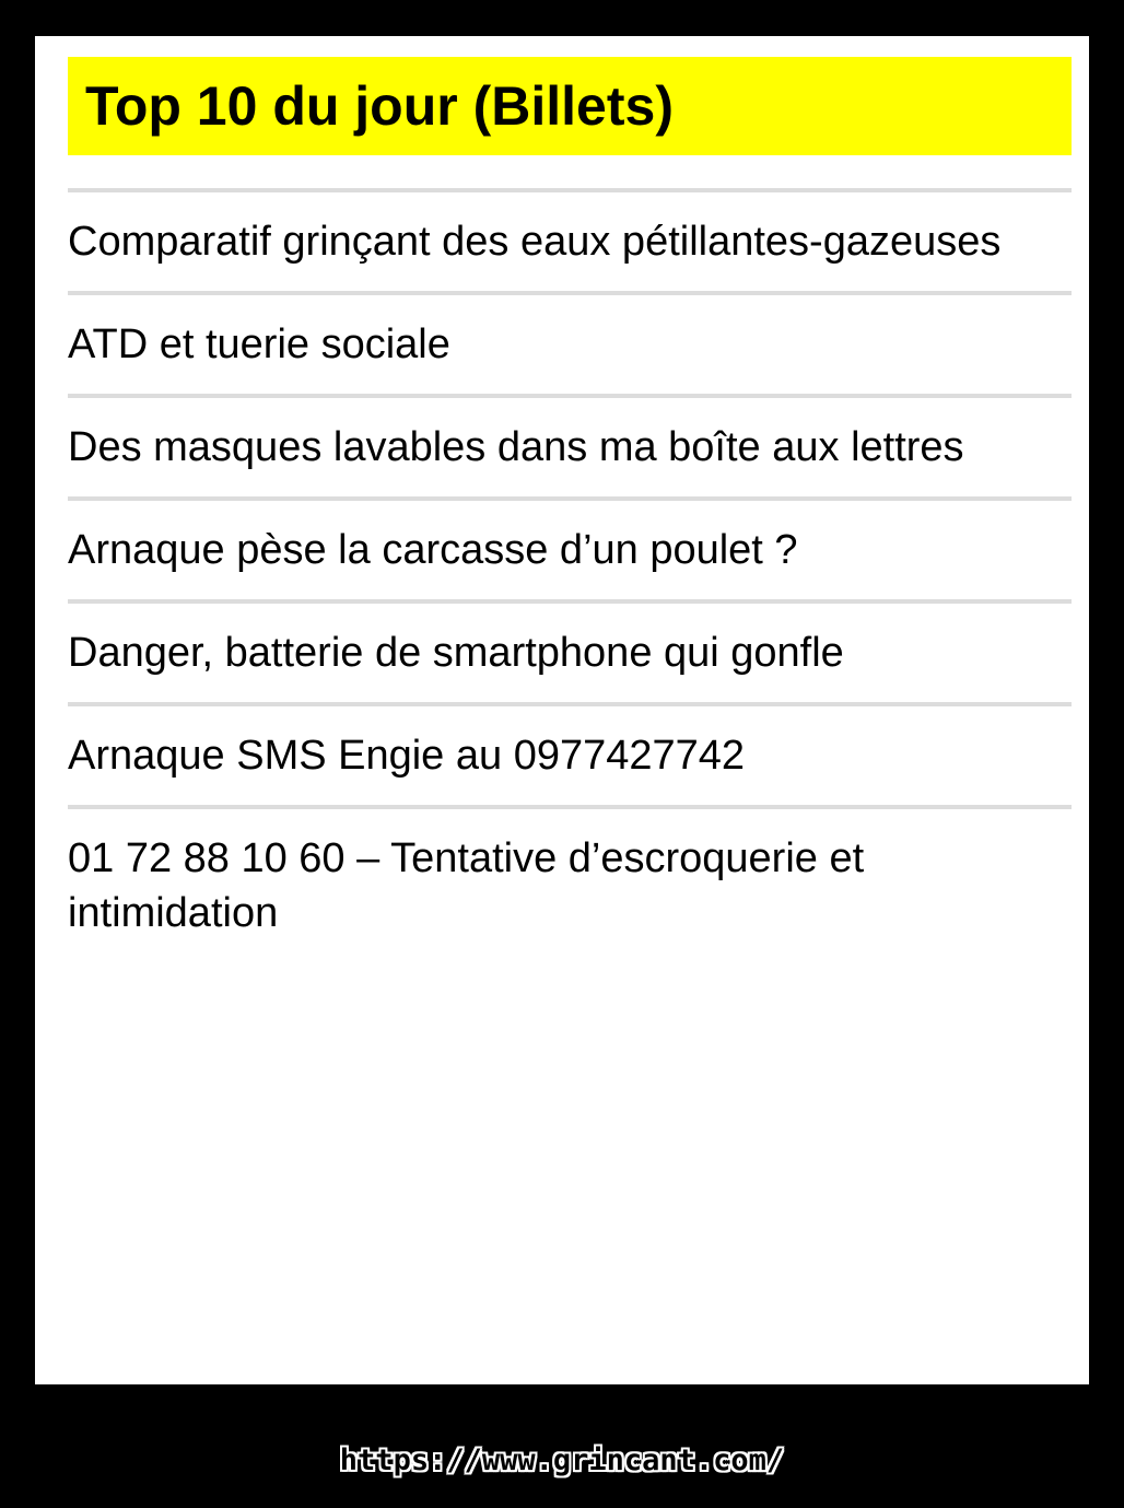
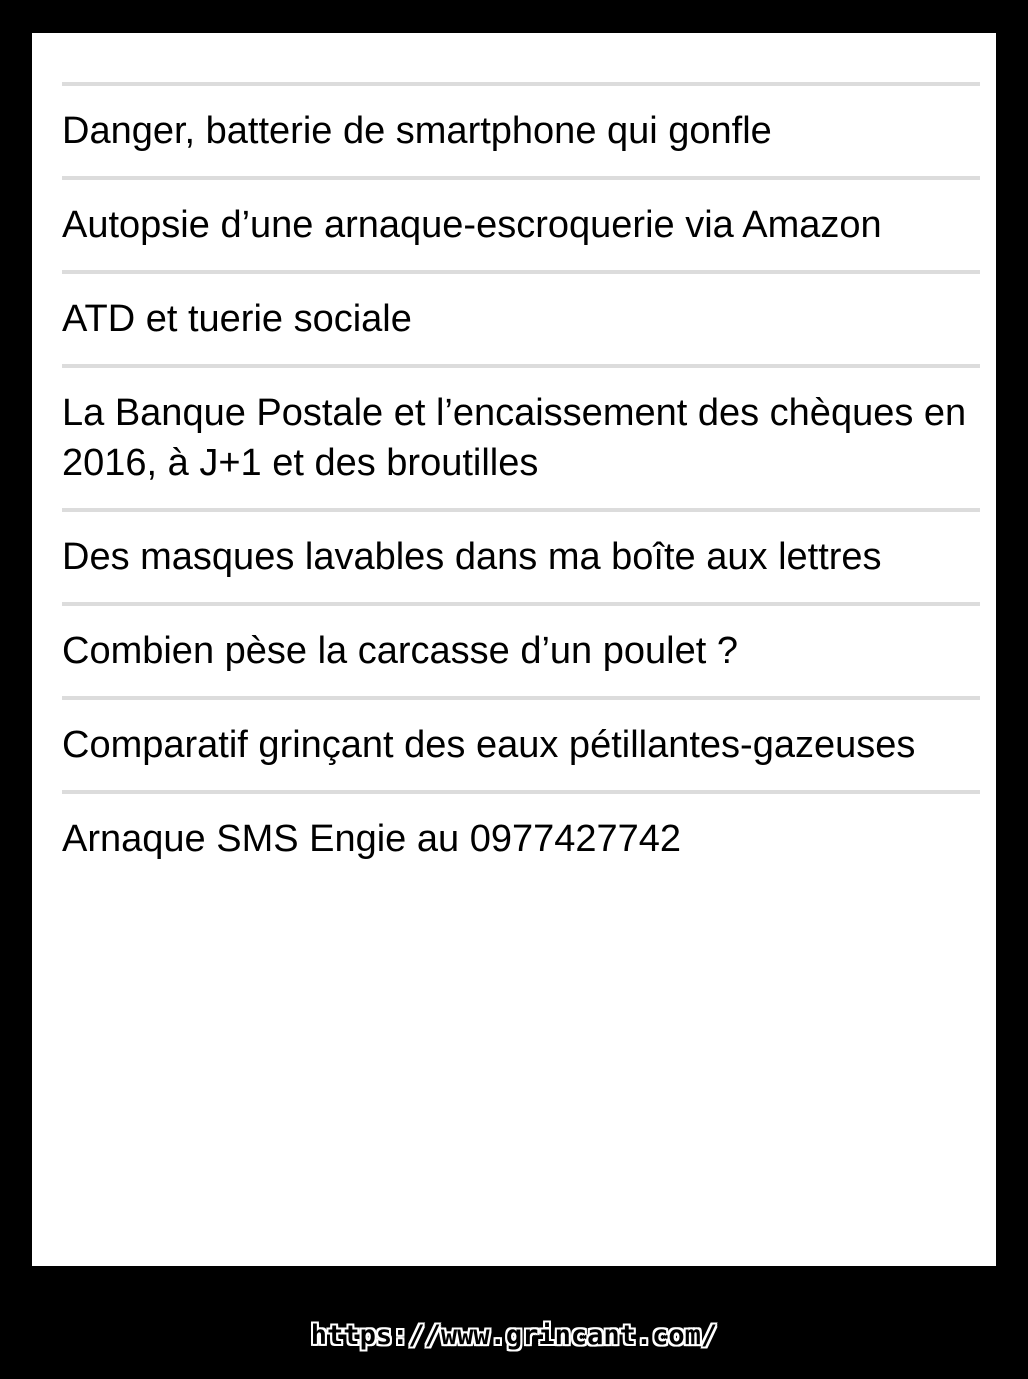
- Top 10 du jour (Billets)
- Comparatif grinçant des eaux pétillantes-gazeuses
+ Danger, batterie de smartphone qui gonfle
+ Autopsie d’une arnaque-escroquerie via Amazon
  ATD et tuerie sociale
+ La Banque Postale et l’encaissement des chèques en 2016, à J+1 et des broutilles
  Des masques lavables dans ma boîte aux lettres
- Arnaque pèse la carcasse d’un poulet ?
+ Combien pèse la carcasse d’un poulet ?
- Danger, batterie de smartphone qui gonfle
+ Comparatif grinçant des eaux pétillantes-gazeuses
  Arnaque SMS Engie au 0977427742
- 01 72 88 10 60 – Tentative d’escroquerie et intimidation
  https://www.grincant.com/
